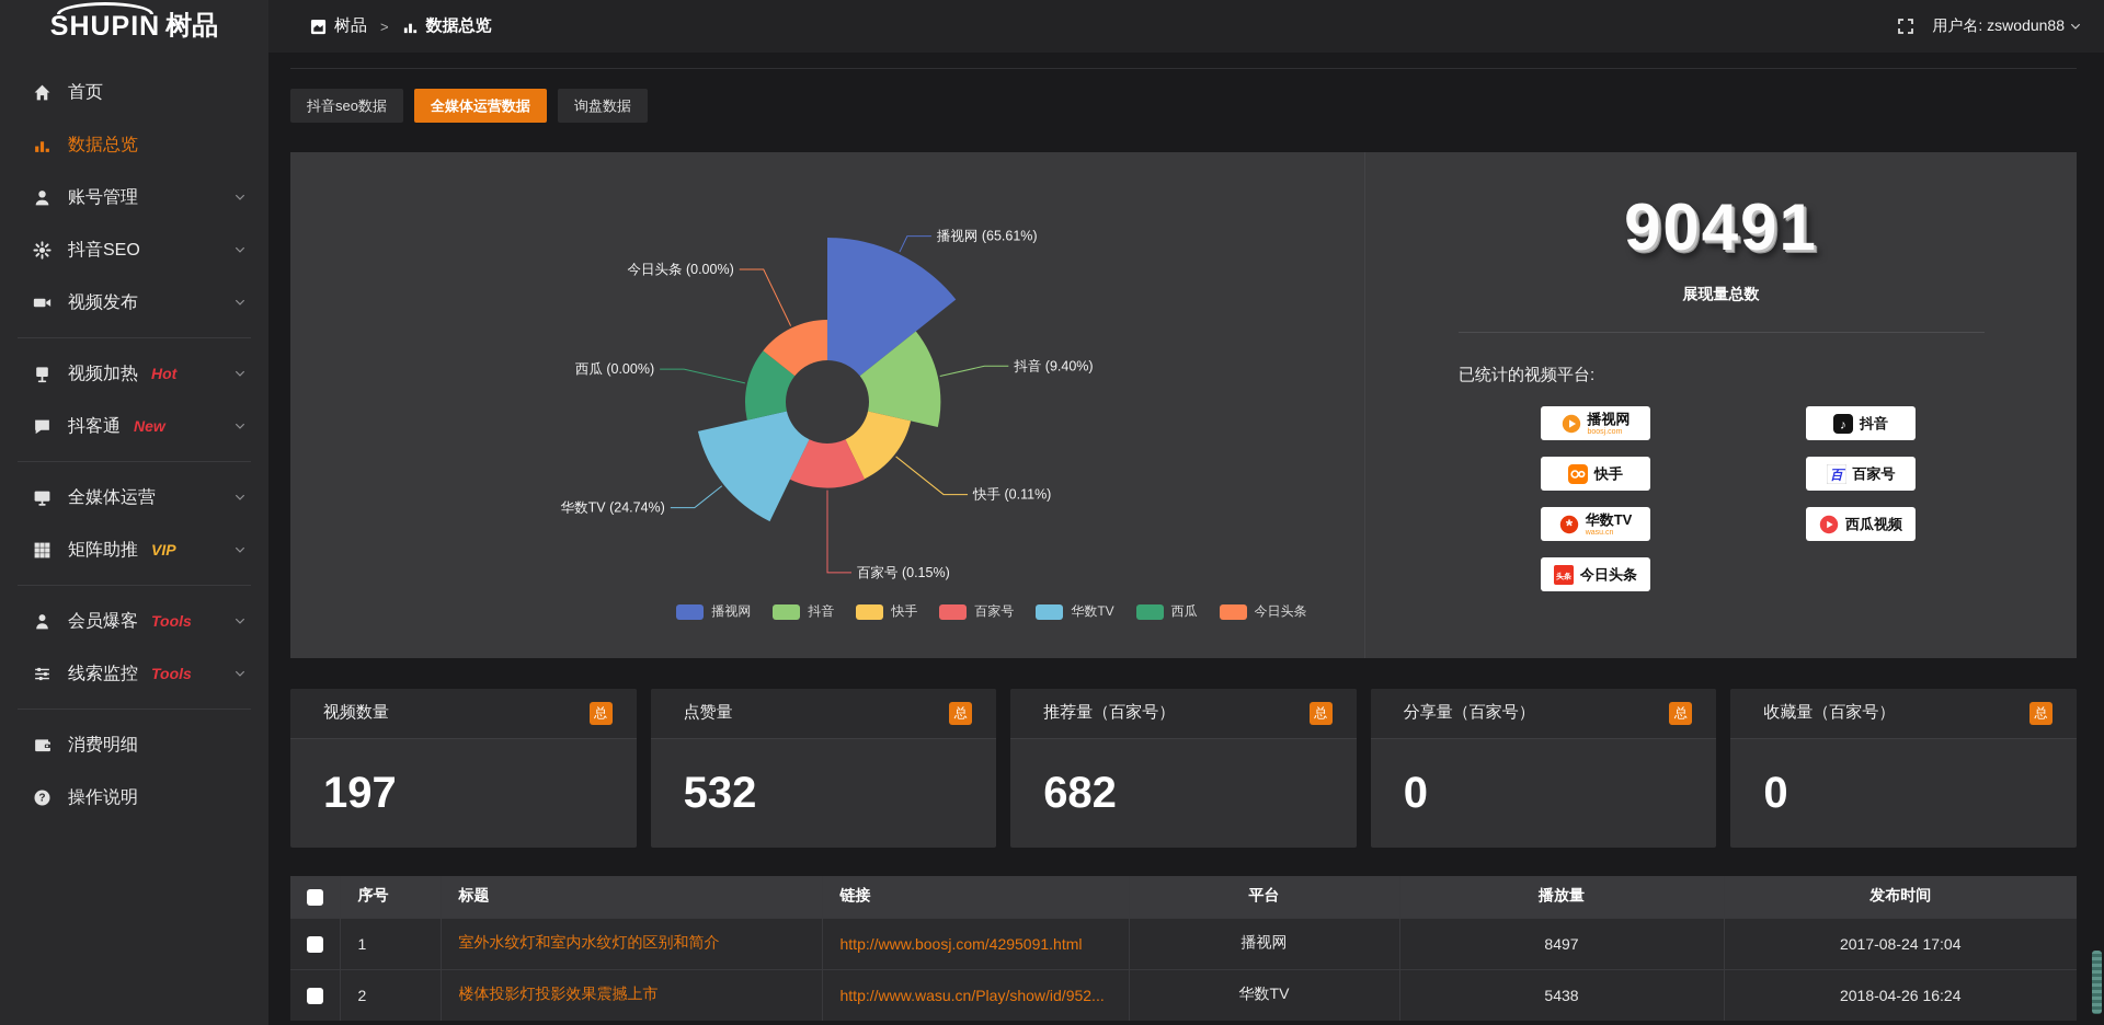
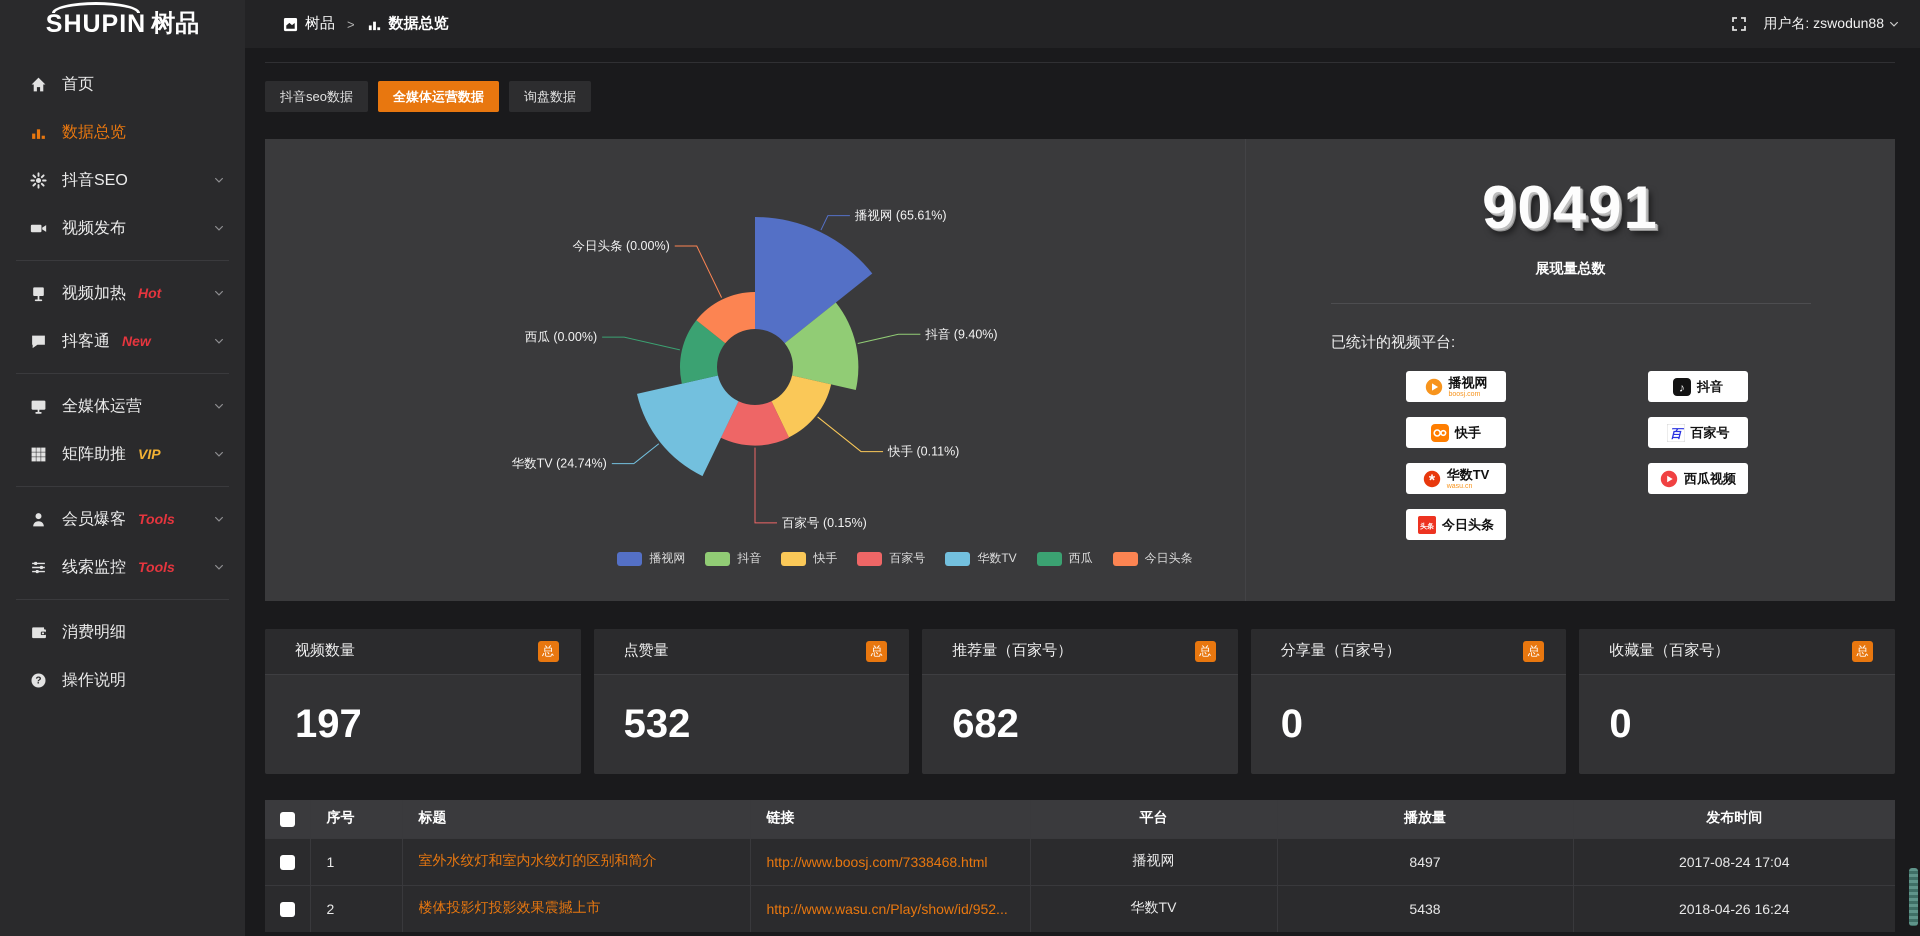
  SHUPIN
  树品
  树品
  >
  数据总览
  用户名: zswodun88
  首页
  数据总览
- 账号管理
  抖音SEO
  视频发布
  视频加热
  Hot
  抖客通
  New
  全媒体运营
  矩阵助推
  VIP
  会员爆客
  Tools
  线索监控
  Tools
  消费明细
  ?
  操作说明
  抖音seo数据
  全媒体运营数据
  询盘数据
  播视网 (65.61%)
  抖音 (9.40%)
  快手 (0.11%)
  百家号 (0.15%)
  华数TV (24.74%)
  西瓜 (0.00%)
  今日头条 (0.00%)
  播视网
  抖音
  快手
  百家号
  华数TV
  西瓜
  今日头条
  90491
  展现量总数
  已统计的视频平台:
  播视网
  ♪
  抖音
  快手
  百
  百家号
  *
  华数TV
  西瓜视频
  今日头条
  视频数量
  总
  197
  点赞量
  总
  532
  推荐量（百家号）
  总
  682
  分享量（百家号）
  总
  0
  收藏量（百家号）
  总
  0
  	序号	标题	链接	平台	播放量	发布时间
- 	1	室外水纹灯和室内水纹灯的区别和简介	http://www.boosj.com/4295091.html	播视网	8497	2017-08-24 17:04
+ 	1	室外水纹灯和室内水纹灯的区别和简介	http://www.boosj.com/7338468.html	播视网	8497	2017-08-24 17:04
  	2	楼体投影灯投影效果震撼上市	http://www.wasu.cn/Play/show/id/952...	华数TV	5438	2018-04-26 16:24
